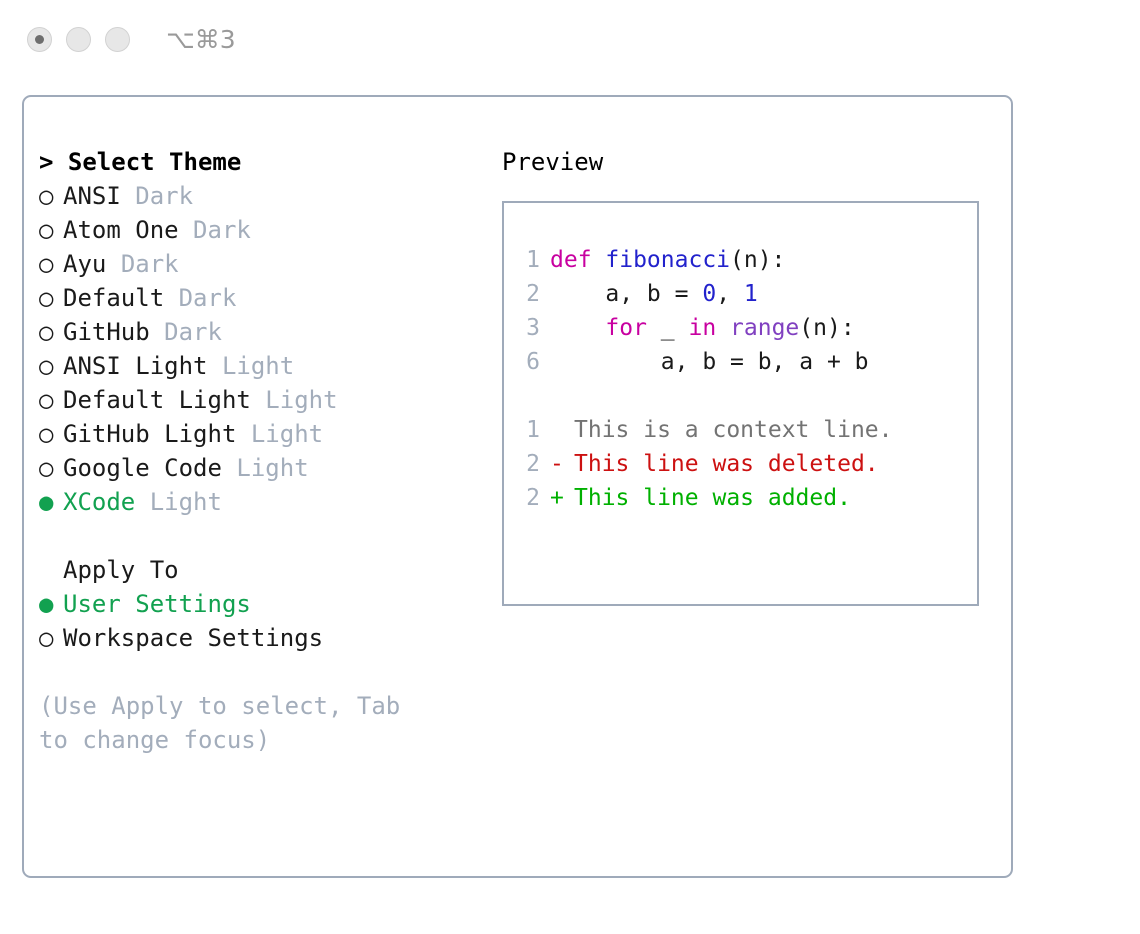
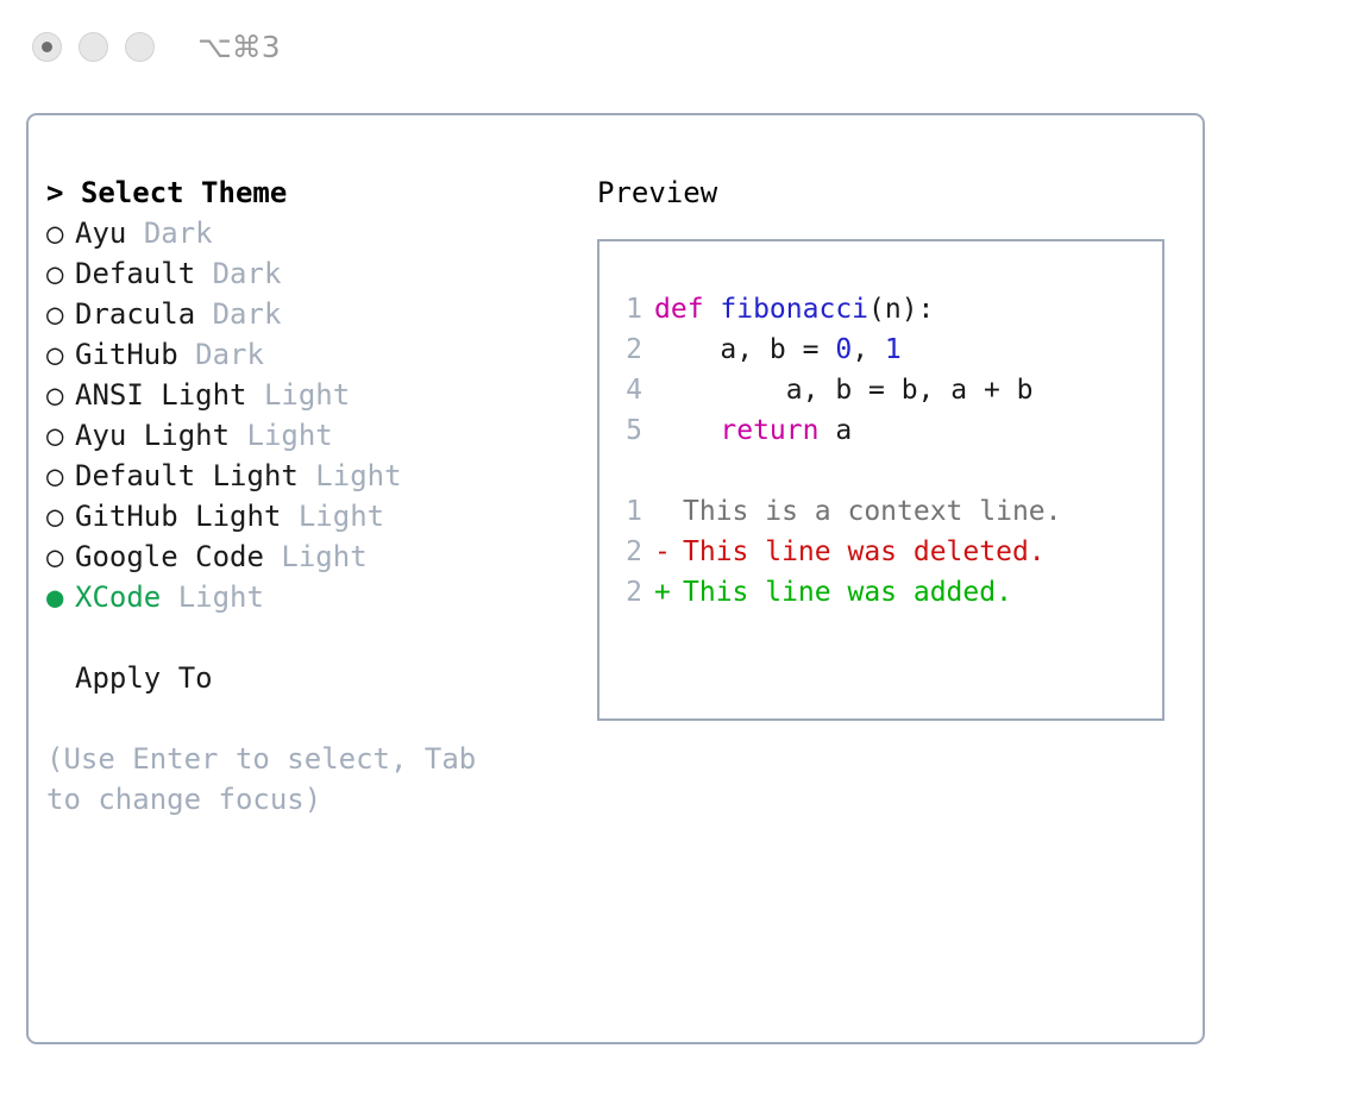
  ⌥⌘3
  > Select Theme
- ○ ANSI Dark
- ○ Atom One Dark
  ○ Ayu Dark
  ○ Default Dark
+ ○ Dracula Dark
  ○ GitHub Dark
  ○ ANSI Light Light
+ ○ Ayu Light Light
  ○ Default Light Light
  ○ GitHub Light Light
  ○ Google Code Light
  ● XCode Light
  Apply To
- ● User Settings
- ○ Workspace Settings
- (Use Apply to select, Tab to change focus)
+ (Use Enter to select, Tab to change focus)
  Preview
  1 def fibonacci(n):
  2 a, b = 0, 1
- 3 for _ in range(n):
- 6 a, b = b, a + b
+ 4 a, b = b, a + b
+ 5 return a
  1 This is a context line.
  2 - This line was deleted.
  2 + This line was added.
